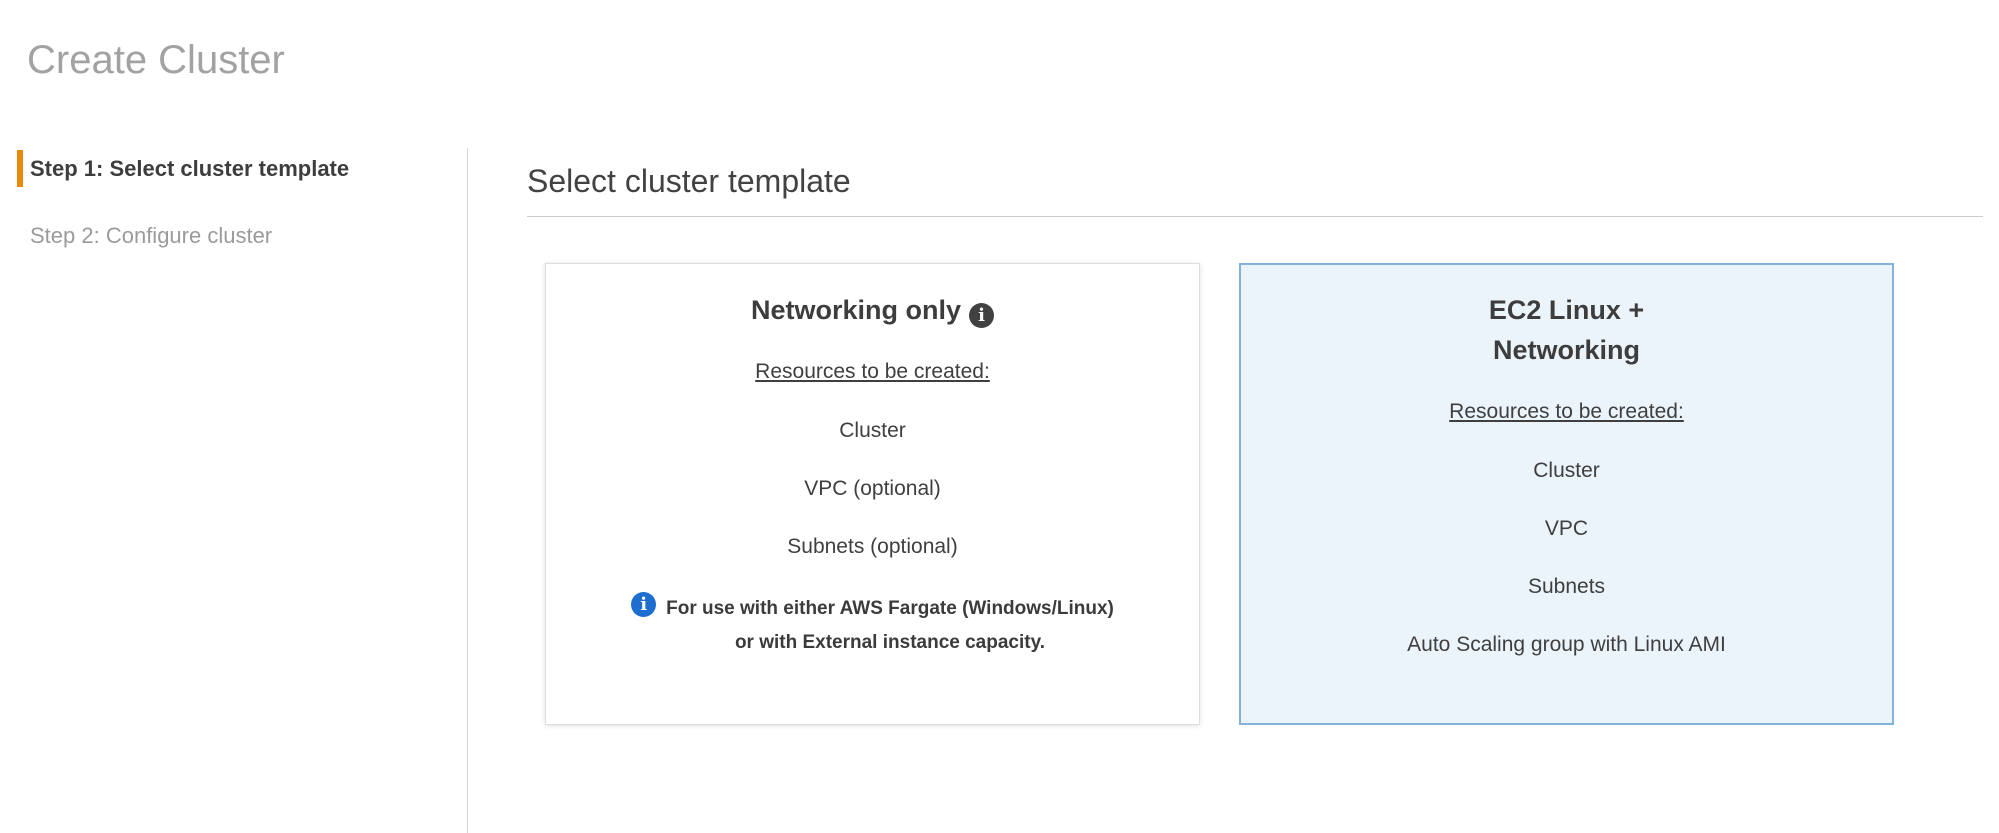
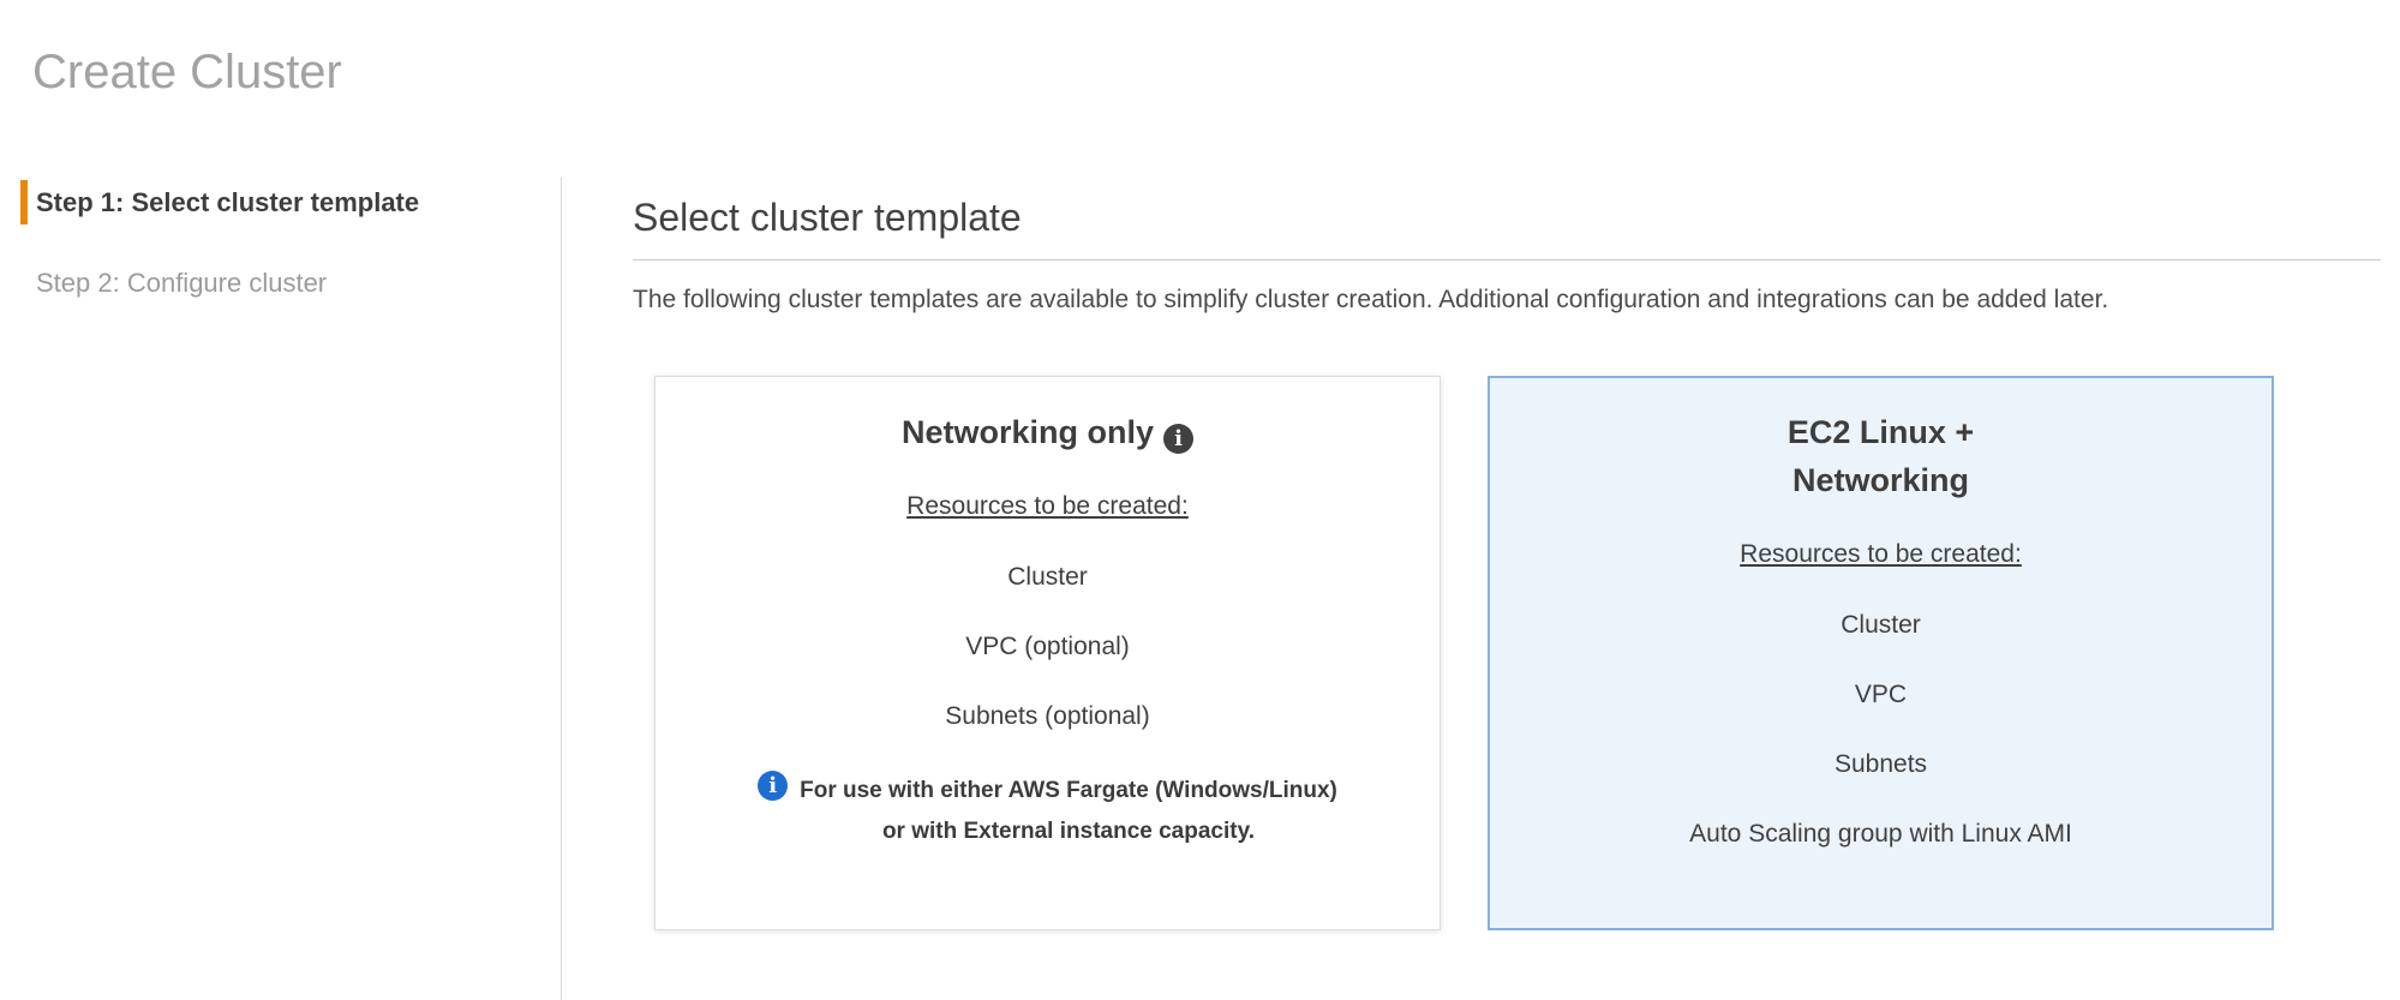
  Create Cluster
  Step 1: Select cluster template
  Step 2: Configure cluster
  Select cluster template
+ The following cluster templates are available to simplify cluster creation. Additional configuration and integrations can be added later.
  Networking only i
  Resources to be created:
  Cluster
  VPC (optional)
  Subnets (optional)
  i
  For use with either AWS Fargate (Windows/Linux)
  or with External instance capacity.
  EC2 Linux + Networking
  Resources to be created:
  Cluster
  VPC
  Subnets
  Auto Scaling group with Linux AMI
